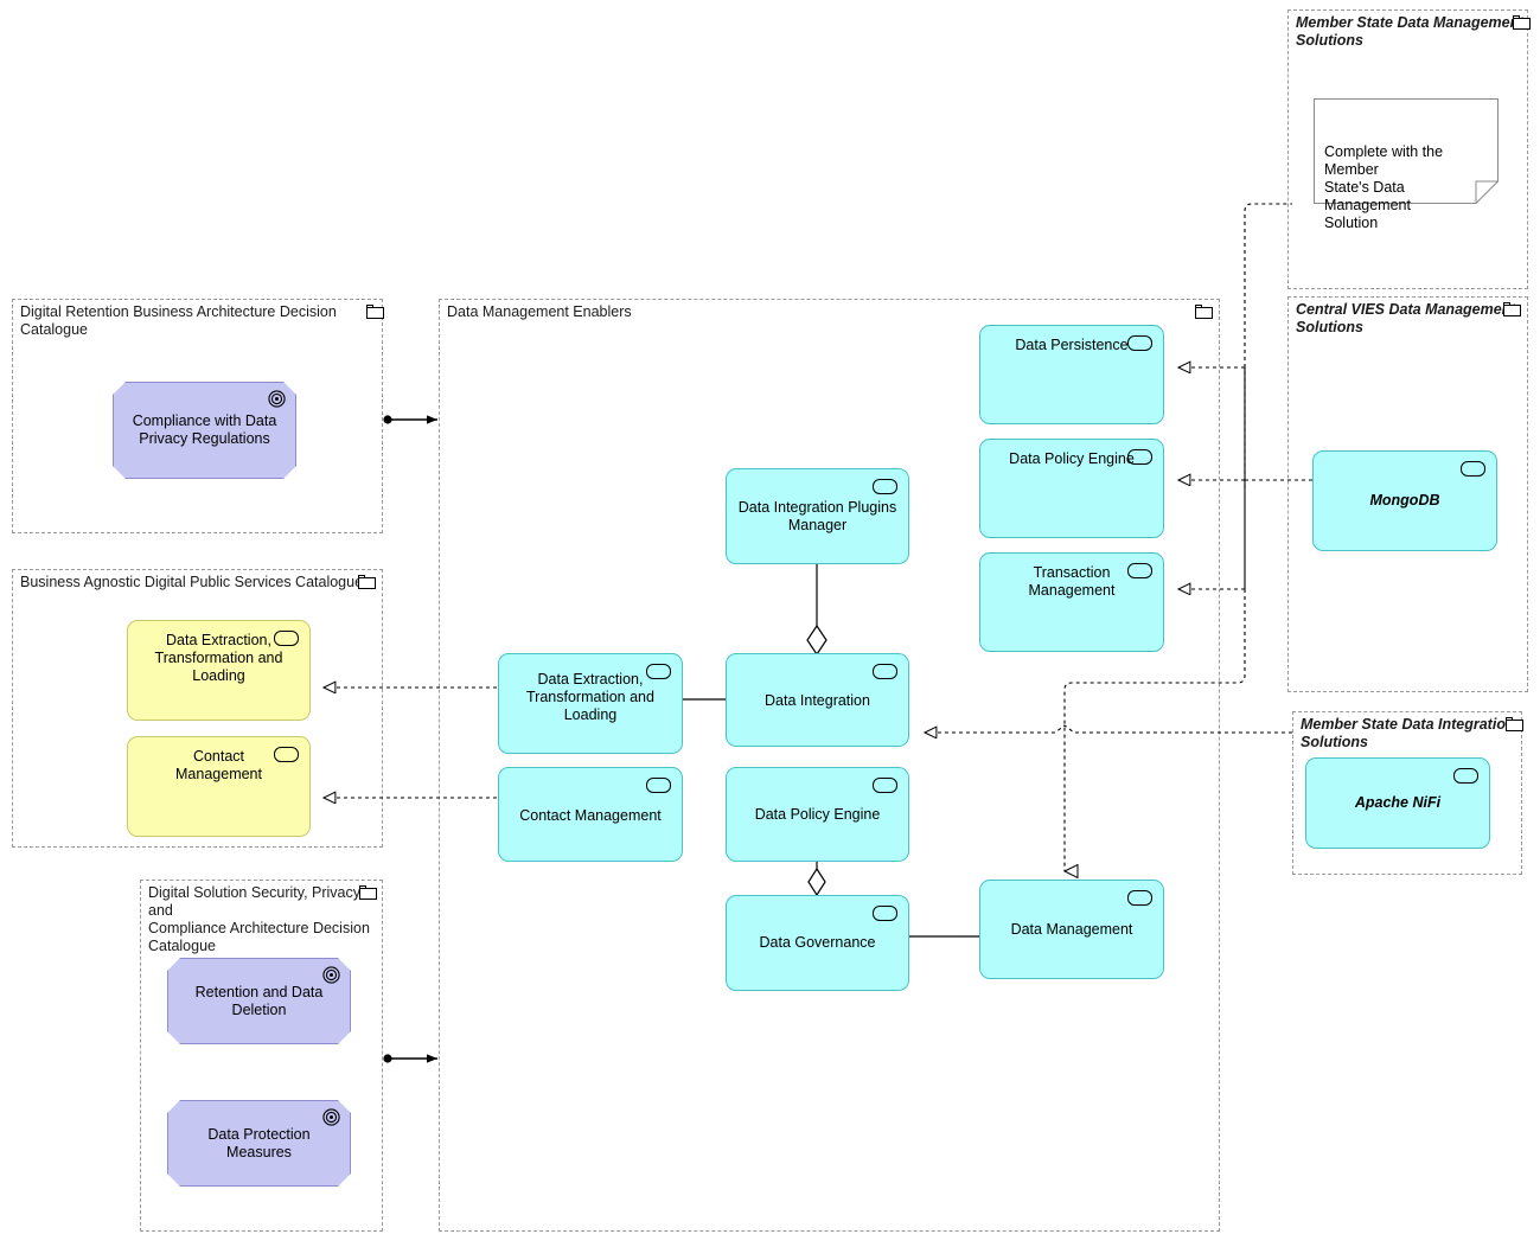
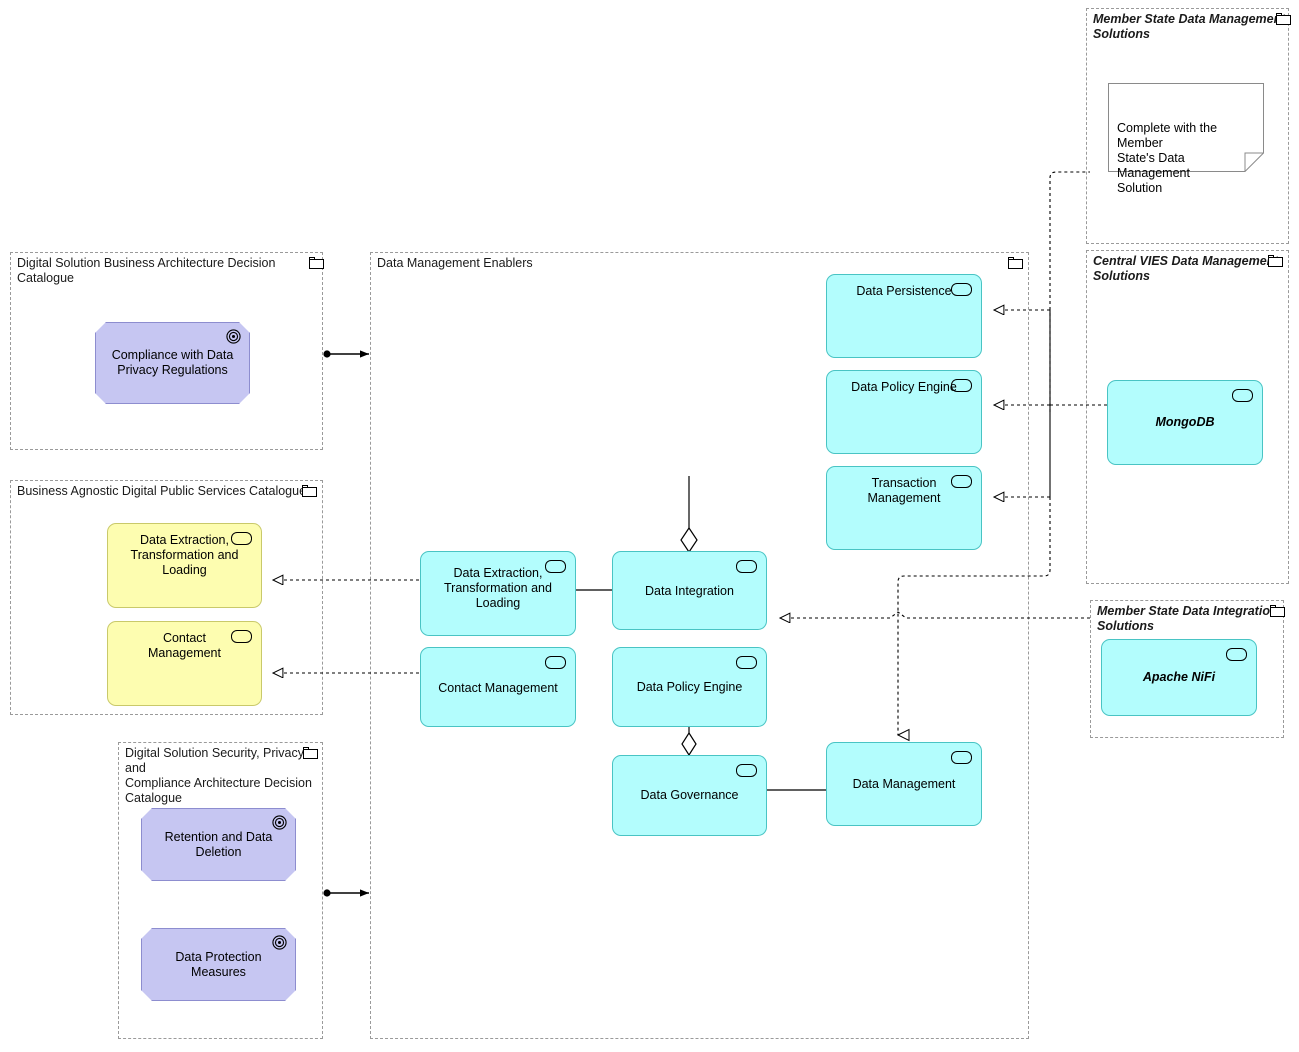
- Digital Retention Business Architecture Decision Catalogue
+ Digital Solution Business Architecture Decision Catalogue
  Business Agnostic Digital Public Services Catalogu
  Digital Solution Security, Privacy and
  Compliance Architecture Decision
  Catalogue
  Data Management Enablers
  Member State Data Manageme
  Solutions
  Central VIES Data Manageme
  Solutions
  Member State Data Integratio
  Solutions
  Compliance with Data
  Privacy Regulations
  Retention and Data Deletion
  Data Protection Measures
  Data Extraction,
  Transformation and
  Loading
  Contact
  Management
  Data Extraction,
  Transformation and
  Loading
  Contact Management
- Data Integration Plugins
- Manager
  Data Integration
  Data Policy Engine
  Data Governance
  Data Management
  Data Persistence
  Data Policy Engine
  Transaction
  Management
  MongoDB
  Apache NiFi
  Complete with the Member
  State's Data Management
  Solution
